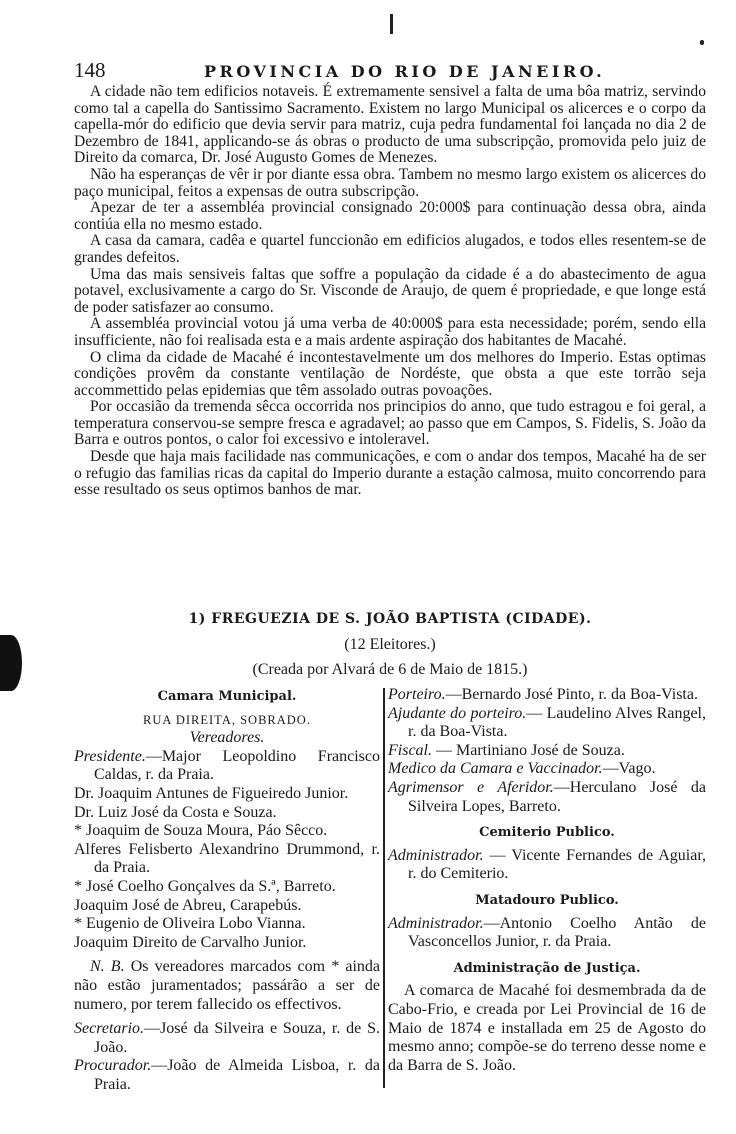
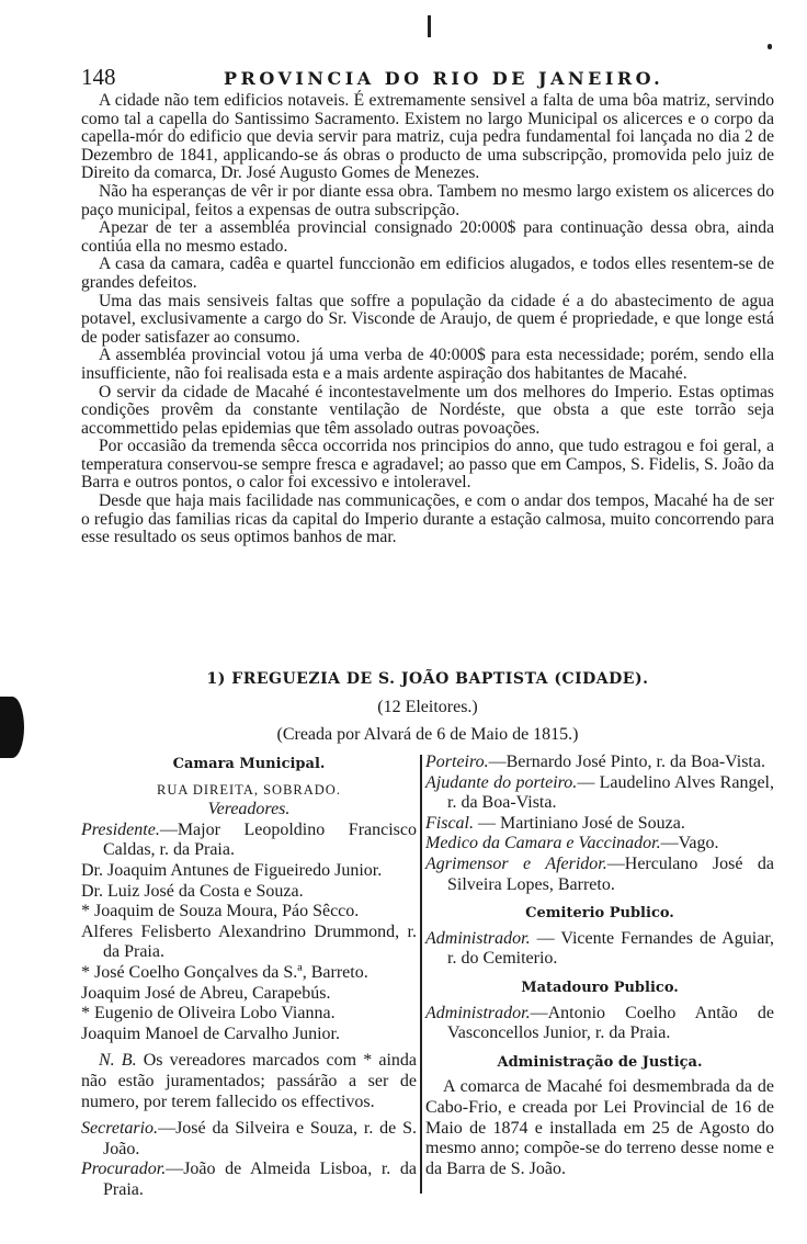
  148
  PROVINCIA DO RIO DE JANEIRO.
  A cidade não tem edificios notaveis. É extremamente sensivel a falta de uma bôa matriz, servindo como tal a capella do Santissimo Sacramento. Existem no largo Municipal os alicerces e o corpo da capella-mór do edificio que devia servir para matriz, cuja pedra fundamental foi lançada no dia 2 de Dezembro de 1841, applicando-se ás obras o producto de uma subscripção, promovida pelo juiz de Direito da comarca, Dr. José Augusto Gomes de Menezes.
  Não ha esperanças de vêr ir por diante essa obra. Tambem no mesmo largo existem os alicerces do paço municipal, feitos a expensas de outra subscripção.
  Apezar de ter a assembléa provincial consignado 20:000$ para continuação dessa obra, ainda contiúa ella no mesmo estado.
  A casa da camara, cadêa e quartel funccionão em edificios alugados, e todos elles resentem-se de grandes defeitos.
  Uma das mais sensiveis faltas que soffre a população da cidade é a do abastecimento de agua potavel, exclusivamente a cargo do Sr. Visconde de Araujo, de quem é propriedade, e que longe está de poder satisfazer ao consumo.
  A assembléa provincial votou já uma verba de 40:000$ para esta necessidade; porém, sendo ella insufficiente, não foi realisada esta e a mais ardente aspiração dos habitantes de Macahé.
- O clima da cidade de Macahé é incontestavelmente um dos melhores do Imperio. Estas optimas condições provêm da constante ventilação de Nordéste, que obsta a que este torrão seja accommettido pelas epidemias que têm assolado outras povoações.
+ O servir da cidade de Macahé é incontestavelmente um dos melhores do Imperio. Estas optimas condições provêm da constante ventilação de Nordéste, que obsta a que este torrão seja accommettido pelas epidemias que têm assolado outras povoações.
  Por occasião da tremenda sêcca occorrida nos principios do anno, que tudo estragou e foi geral, a temperatura conservou-se sempre fresca e agradavel; ao passo que em Campos, S. Fidelis, S. João da Barra e outros pontos, o calor foi excessivo e intoleravel.
  Desde que haja mais facilidade nas communicações, e com o andar dos tempos, Macahé ha de ser o refugio das familias ricas da capital do Imperio durante a estação calmosa, muito concorrendo para esse resultado os seus optimos banhos de mar.
  1) FREGUEZIA DE S. JOÃO BAPTISTA (CIDADE).
  (12 Eleitores.)
  (Creada por Alvará de 6 de Maio de 1815.)
  Camara Municipal.
  RUA DIREITA, SOBRADO.
  Vereadores.
  Presidente.—Major Leopoldino Francisco Caldas, r. da Praia.
  Dr. Joaquim Antunes de Figueiredo Junior.
  Dr. Luiz José da Costa e Souza.
  * Joaquim de Souza Moura, Páo Sêcco.
  Alferes Felisberto Alexandrino Drummond, r. da Praia.
  * José Coelho Gonçalves da S.ª, Barreto.
  Joaquim José de Abreu, Carapebús.
  * Eugenio de Oliveira Lobo Vianna.
- Joaquim Direito de Carvalho Junior.
+ Joaquim Manoel de Carvalho Junior.
  N. B. Os vereadores marcados com * ainda não estão juramentados; passárão a ser de numero, por terem fallecido os effectivos.
  Secretario.—José da Silveira e Souza, r. de S. João.
  Procurador.—João de Almeida Lisboa, r. da Praia.
  Porteiro.—Bernardo José Pinto, r. da Boa-Vista.
  Ajudante do porteiro.— Laudelino Alves Rangel, r. da Boa-Vista.
  Fiscal. — Martiniano José de Souza.
  Medico da Camara e Vaccinador.—Vago.
  Agrimensor e Aferidor.—Herculano José da Silveira Lopes, Barreto.
  Cemiterio Publico.
  Administrador. — Vicente Fernandes de Aguiar, r. do Cemiterio.
  Matadouro Publico.
  Administrador.—Antonio Coelho Antão de Vasconcellos Junior, r. da Praia.
  Administração de Justiça.
  A comarca de Macahé foi desmembrada da de Cabo-Frio, e creada por Lei Provincial de 16 de Maio de 1874 e installada em 25 de Agosto do mesmo anno; compõe-se do terreno desse nome e da Barra de S. João.
